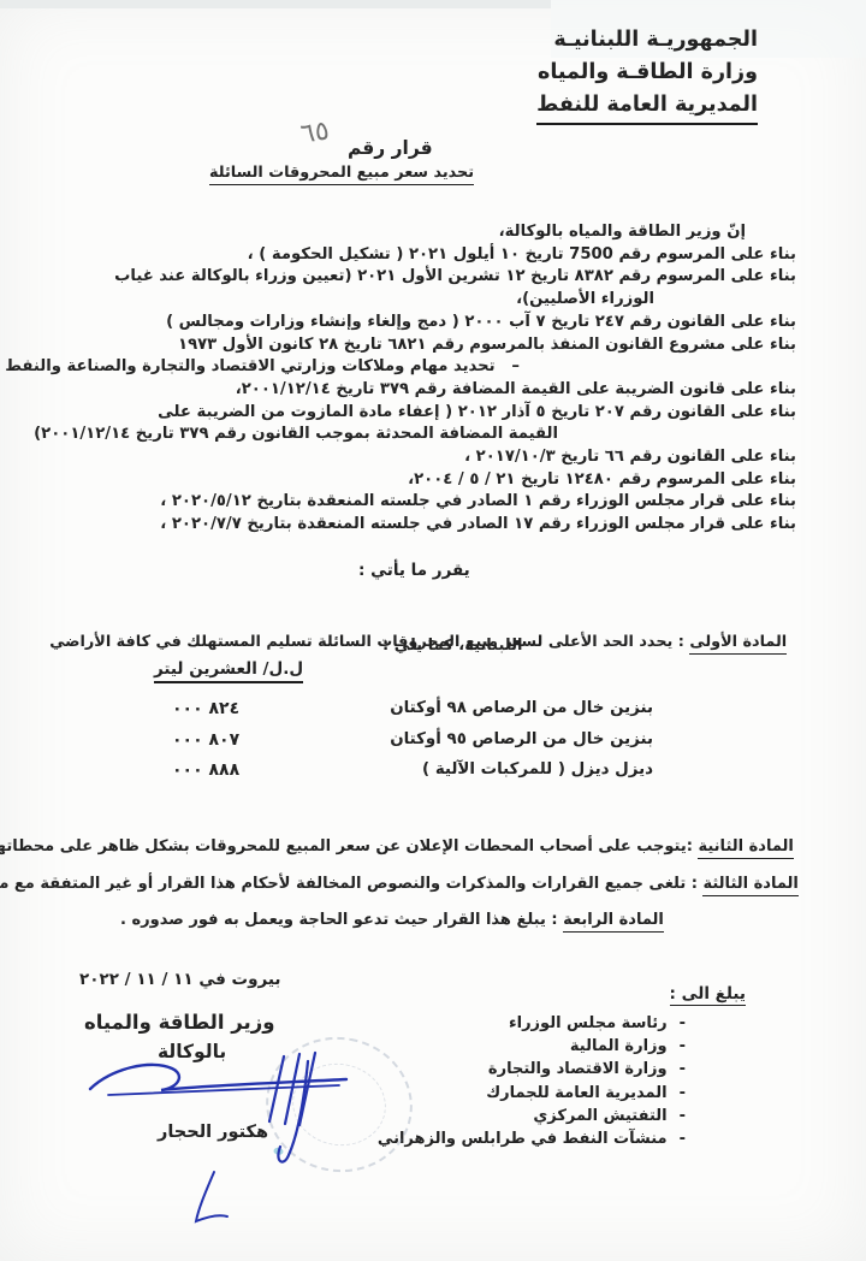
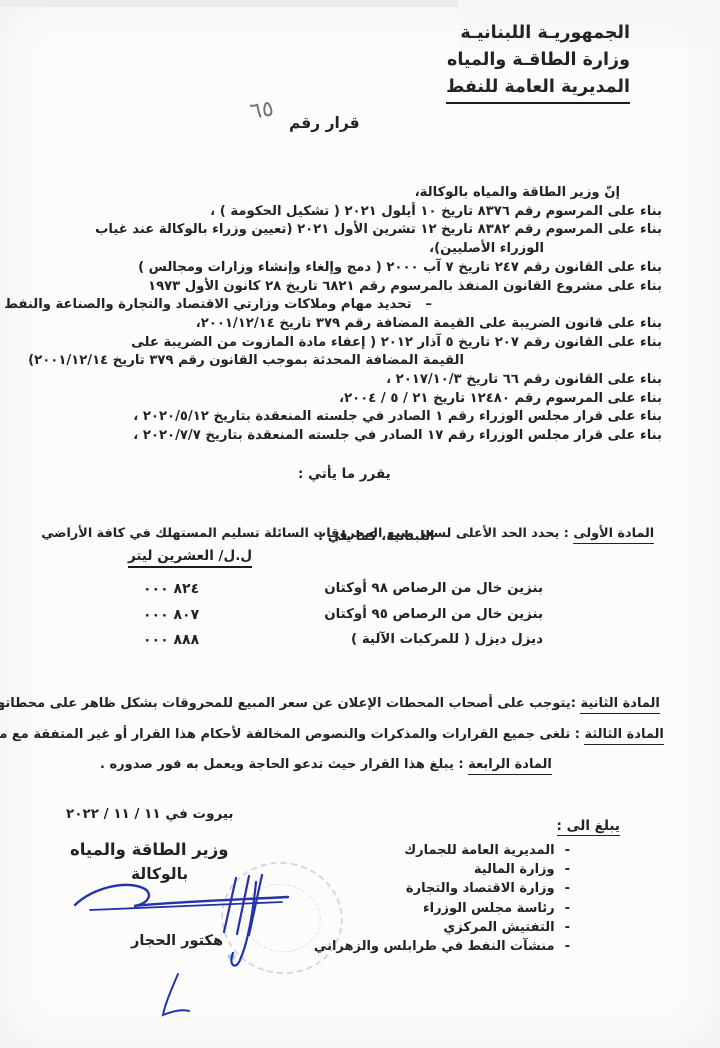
  الجمهوريـة اللبنانيـة
  وزارة الطاقـة والمياه
  المديرية العامة للنفط
  قرار رقم
- تحديد سعر مبيع المحروقات السائلة
  إنّ وزير الطاقة والمياه بالوكالة،
- بناء على المرسوم رقم 7500 تاريخ ١٠ أيلول ٢٠٢١ ( تشكيل الحكومة ) ،
+ بناء على المرسوم رقم ٨٣٧٦ تاريخ ١٠ أيلول ٢٠٢١ ( تشكيل الحكومة ) ،
  بناء على المرسوم رقم ٨٣٨٢ تاريخ ١٢ تشرين الأول ٢٠٢١ (تعيين وزراء بالوكالة عند غياب
  الوزراء الأصليين)،
  بناء على القانون رقم ٢٤٧ تاريخ ٧ آب ٢٠٠٠ ( دمج وإلغاء وإنشاء وزارات ومجالس )
  بناء على مشروع القانون المنفذ بالمرسوم رقم ٦٨٢١ تاريخ ٢٨ كانون الأول ١٩٧٣
  – تحديد مهام وملاكات وزارتي الاقتصاد والتجارة والصناعة والنفط
  بناء على قانون الضريبة على القيمة المضافة رقم ٣٧٩ تاريخ ٢٠٠١/١٢/١٤،
  بناء على القانون رقم ٢٠٧ تاريخ ٥ آذار ٢٠١٢ ( إعفاء مادة المازوت من الضريبة على
  القيمة المضافة المحدثة بموجب القانون رقم ٣٧٩ تاريخ ٢٠٠١/١٢/١٤)
  بناء على القانون رقم ٦٦ تاريخ ٢٠١٧/١٠/٣ ،
  بناء على المرسوم رقم ١٢٤٨٠ تاريخ ٢١ / ٥ / ٢٠٠٤،
  بناء على قرار مجلس الوزراء رقم ١ الصادر في جلسته المنعقدة بتاريخ ٢٠٢٠/٥/١٢ ،
  بناء على قرار مجلس الوزراء رقم ١٧ الصادر في جلسته المنعقدة بتاريخ ٢٠٢٠/٧/٧ ،
  يقرر ما يأتي :
  المادة الأولى : يحدد الحد الأعلى لسعر مبيع المحروقات السائلة تسليم المستهلك في كافة الأراضي
  اللبنانية، كما يلي :
  ل.ل/ العشرين ليتر
  بنزين خال من الرصاص ٩٨ أوكتان
  ٨٢٤ ٠٠٠
  بنزين خال من الرصاص ٩٥ أوكتان
  ٨٠٧ ٠٠٠
  ديزل ديزل ( للمركبات الآلية )
  ٨٨٨ ٠٠٠
  المادة الثانية :يتوجب على أصحاب المحطات الإعلان عن سعر المبيع للمحروقات بشكل ظاهر على محطاته
  المادة الثالثة : تلغى جميع القرارات والمذكرات والنصوص المخالفة لأحكام هذا القرار أو غير المتفقة مع م
  المادة الرابعة : يبلغ هذا القرار حيث تدعو الحاجة ويعمل به فور صدوره .
  بيروت في ١١ / ١١ / ٢٠٢٢
  وزير الطاقة والمياه
  بالوكالة
  هكتور الحجار
  يبلغ الى :
- -رئاسة مجلس الوزراء
+ -المديرية العامة للجمارك
  -وزارة المالية
  -وزارة الاقتصاد والتجارة
- -المديرية العامة للجمارك
+ -رئاسة مجلس الوزراء
  -التفتيش المركزي
  -منشآت النفط في طرابلس والزهراني
